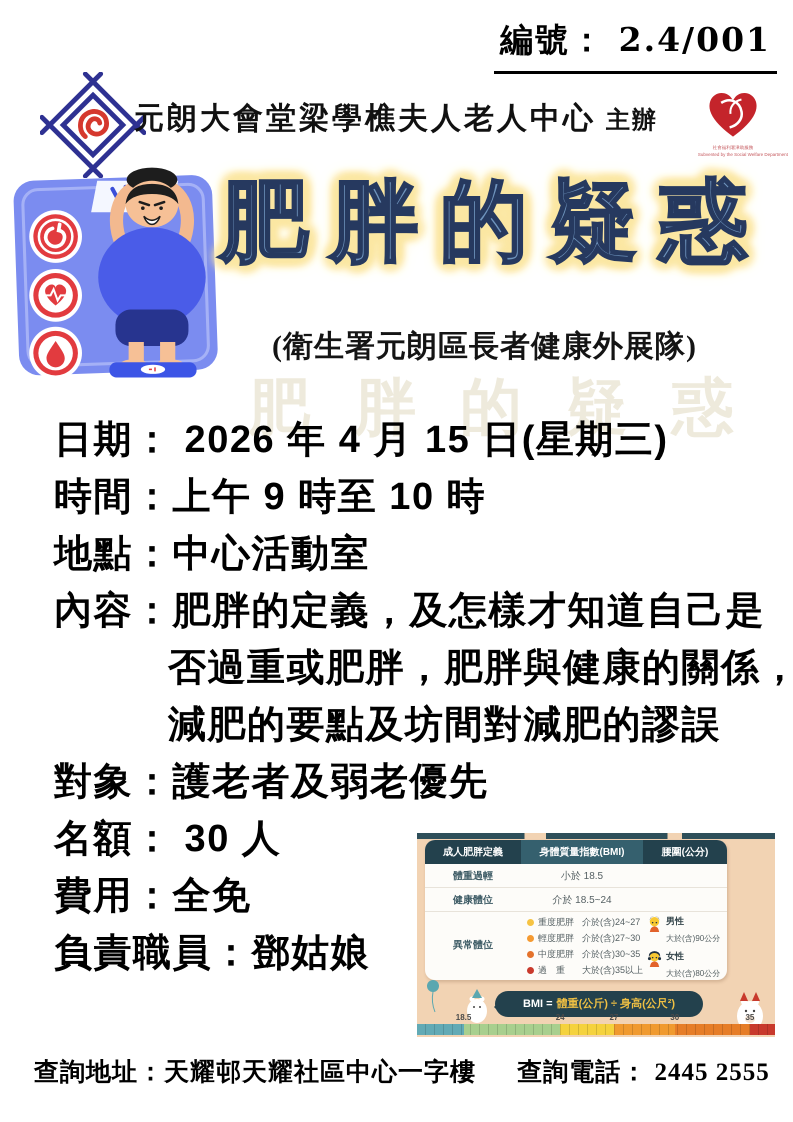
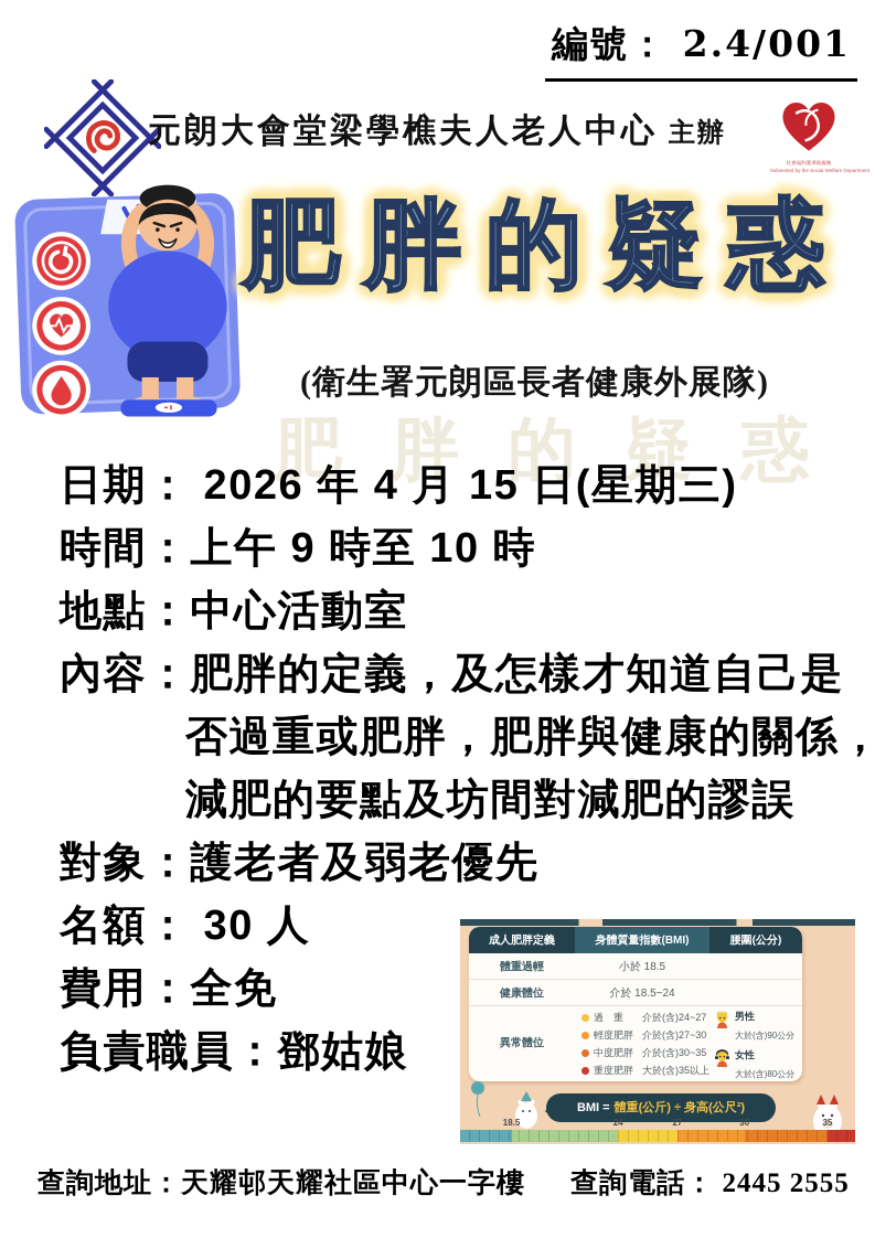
  編號： 2.4/001
  元朗大會堂梁學樵夫人老人中心 主辦
  肥胖的疑惑
  (衛生署元朗區長者健康外展隊)
  肥胖的疑惑
  日期： 2026 年 4 月 15 日(星期三)
  時間：上午 9 時至 10 時
  地點：中心活動室
  內容：肥胖的定義，及怎樣才知道自己是
  否過重或肥胖，肥胖與健康的關係，
  減肥的要點及坊間對減肥的謬誤
  對象：護老者及弱老優先
  名額： 30 人
  費用：全免
  負責職員：鄧姑娘
  成人肥胖定義
  身體質量指數(BMI)
  腰圍(公分)
  體重過輕
  小於 18.5
  健康體位
  介於 18.5~24
  異常體位
- 重度肥胖
+ 過 重
  介於(含)24~27
  輕度肥胖
  介於(含)27~30
  中度肥胖
  介於(含)30~35
- 過 重
+ 重度肥胖
  大於(含)35以上
  男性
  大於(含)90公分
  女性
  大於(含)80公分
  BMI =
  體重(公斤) ÷ 身高(公尺²)
  18.5
  24
  27
  30
  35
  查詢地址：天耀邨天耀社區中心一字樓 查詢電話： 2445 2555
